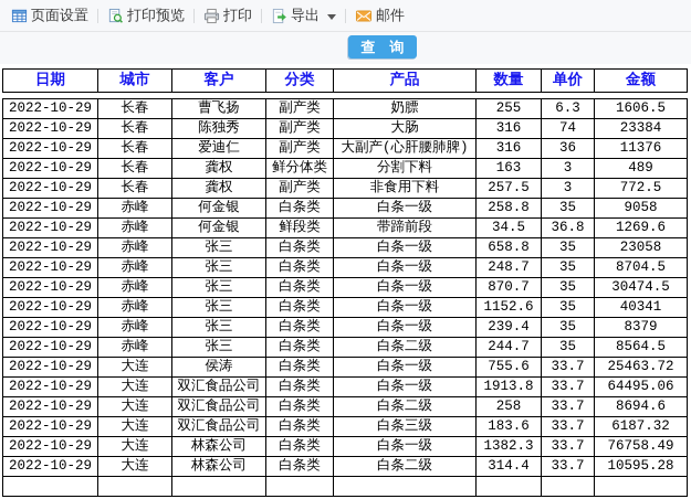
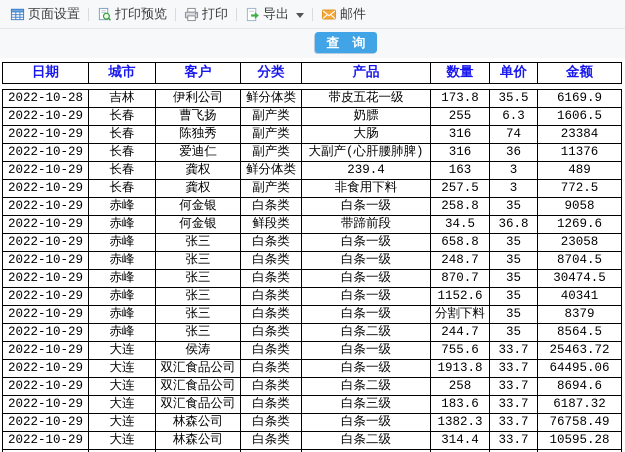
  页面设置
  打印预览
  打印
  导出
  邮件
  查 询
  日期	城市	客户	分类	产品	数量	单价	金额
+ 2022-10-28	吉林	伊利公司	鲜分体类	带皮五花一级	173.8	35.5	6169.9
  2022-10-29	长春	曹飞扬	副产类	奶膘	255	6.3	1606.5
  2022-10-29	长春	陈独秀	副产类	大肠	316	74	23384
  2022-10-29	长春	爱迪仁	副产类	大副产(心肝腰肺脾)	316	36	11376
- 2022-10-29	长春	龚权	鲜分体类	分割下料	163	3	489
+ 2022-10-29	长春	龚权	鲜分体类	239.4	163	3	489
  2022-10-29	长春	龚权	副产类	非食用下料	257.5	3	772.5
  2022-10-29	赤峰	何金银	白条类	白条一级	258.8	35	9058
  2022-10-29	赤峰	何金银	鲜段类	带蹄前段	34.5	36.8	1269.6
  2022-10-29	赤峰	张三	白条类	白条一级	658.8	35	23058
  2022-10-29	赤峰	张三	白条类	白条一级	248.7	35	8704.5
  2022-10-29	赤峰	张三	白条类	白条一级	870.7	35	30474.5
  2022-10-29	赤峰	张三	白条类	白条一级	1152.6	35	40341
- 2022-10-29	赤峰	张三	白条类	白条一级	239.4	35	8379
+ 2022-10-29	赤峰	张三	白条类	白条一级	分割下料	35	8379
  2022-10-29	赤峰	张三	白条类	白条二级	244.7	35	8564.5
  2022-10-29	大连	侯涛	白条类	白条一级	755.6	33.7	25463.72
  2022-10-29	大连	双汇食品公司	白条类	白条一级	1913.8	33.7	64495.06
  2022-10-29	大连	双汇食品公司	白条类	白条二级	258	33.7	8694.6
  2022-10-29	大连	双汇食品公司	白条类	白条三级	183.6	33.7	6187.32
  2022-10-29	大连	林森公司	白条类	白条一级	1382.3	33.7	76758.49
  2022-10-29	大连	林森公司	白条类	白条二级	314.4	33.7	10595.28
